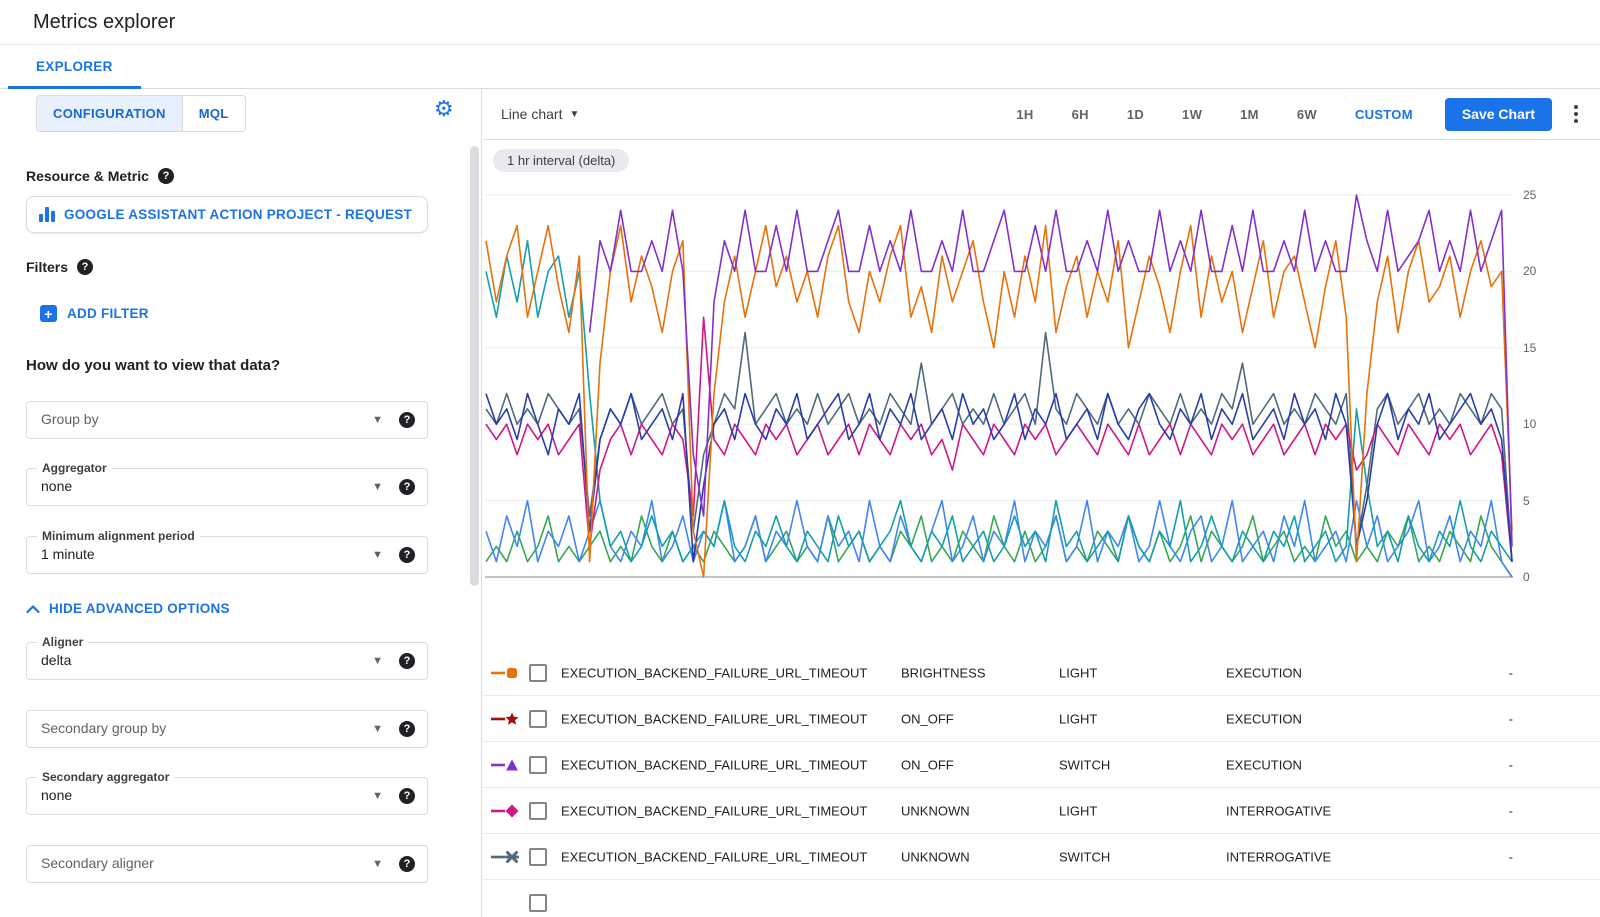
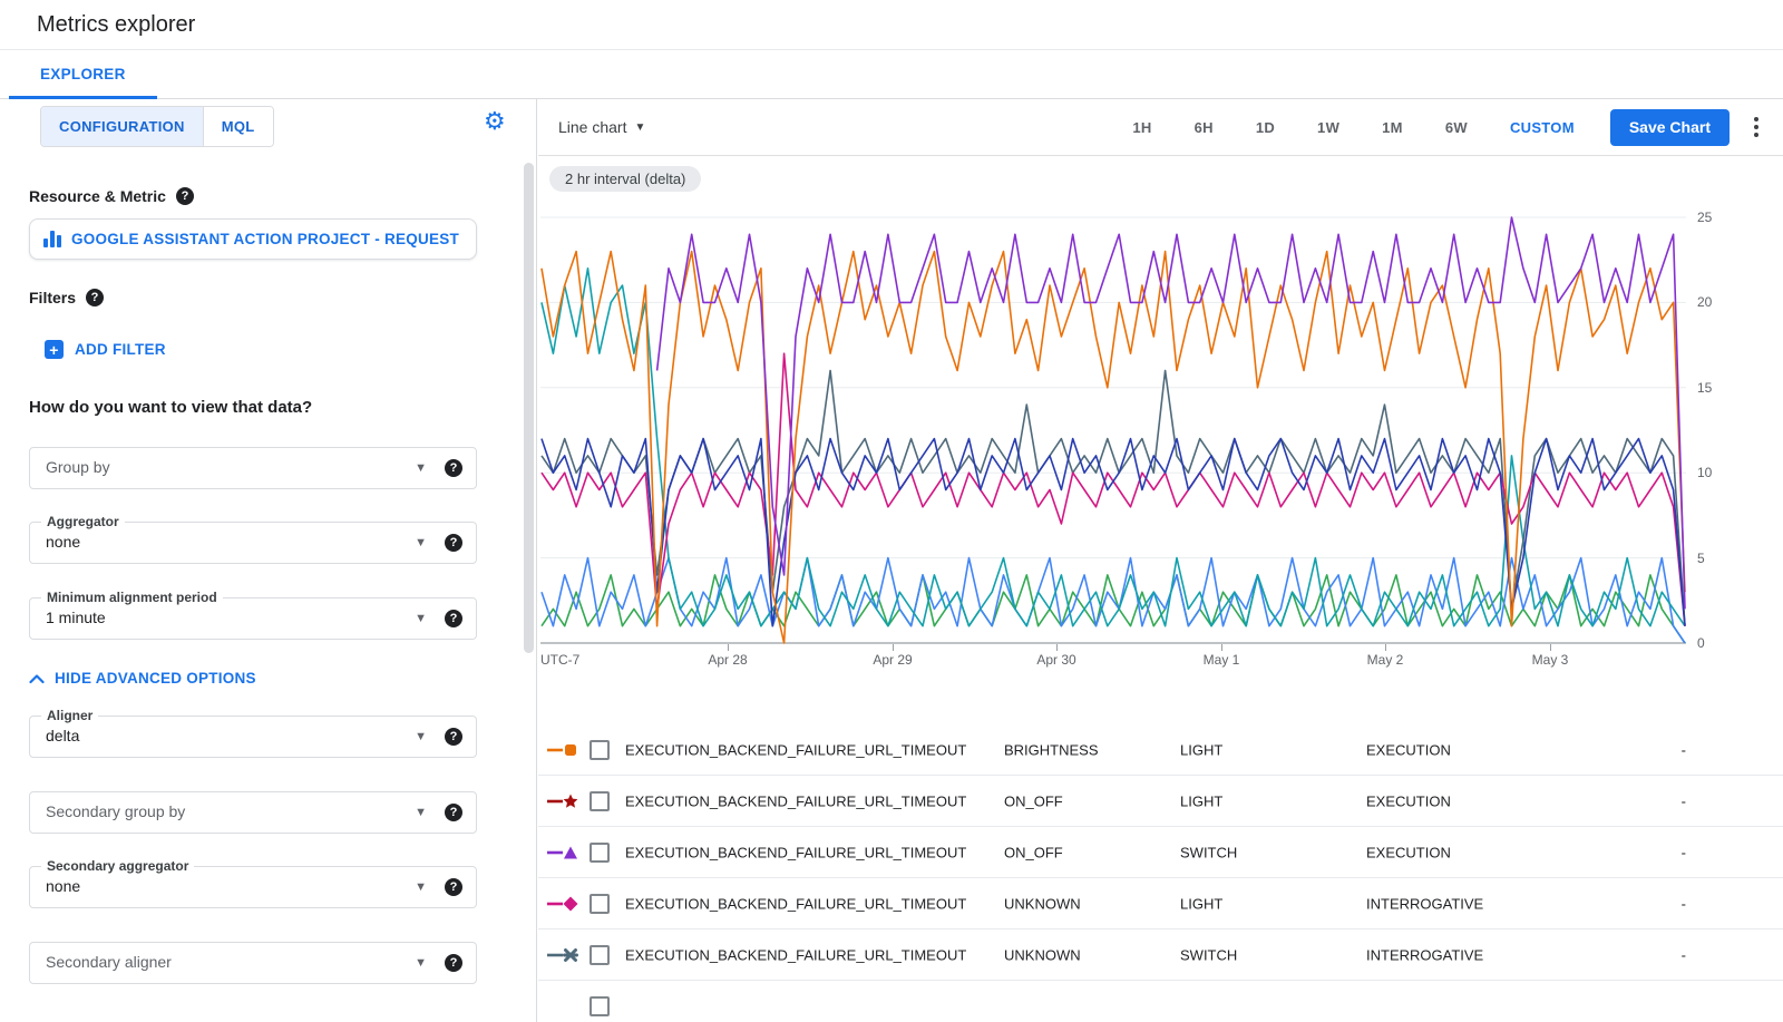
  Metrics explorer
  EXPLORER
  CONFIGURATION
  MQL
  ⚙
  Resource & Metric
  ?
  GOOGLE ASSISTANT ACTION PROJECT - REQUEST
  Filters
  ?
  +
  ADD FILTER
  How do you want to view that data?
  Group by
  ▼
  ?
  Aggregator
  none
  ▼
  ?
  Minimum alignment period
  1 minute
  ▼
  ?
  HIDE ADVANCED OPTIONS
  Aligner
  delta
  ▼
  ?
  Secondary group by
  ▼
  ?
  Secondary aggregator
  none
  ▼
  ?
  Secondary aligner
  ▼
  ?
  Line chart
  ▼
  1H
  6H
  1D
  1W
  1M
  6W
  CUSTOM
  Save Chart
- 1 hr interval (delta)
+ 2 hr interval (delta)
  0
  5
  10
  15
  20
  25
+ UTC-7
+ Apr 28
+ Apr 29
+ Apr 30
+ May 1
+ May 2
+ May 3
  EXECUTION_BACKEND_FAILURE_URL_TIMEOUT
  BRIGHTNESS
  LIGHT
  EXECUTION
  -
  EXECUTION_BACKEND_FAILURE_URL_TIMEOUT
  ON_OFF
  LIGHT
  EXECUTION
  -
  EXECUTION_BACKEND_FAILURE_URL_TIMEOUT
  ON_OFF
  SWITCH
  EXECUTION
  -
  EXECUTION_BACKEND_FAILURE_URL_TIMEOUT
  UNKNOWN
  LIGHT
  INTERROGATIVE
  -
  EXECUTION_BACKEND_FAILURE_URL_TIMEOUT
  UNKNOWN
  SWITCH
  INTERROGATIVE
  -
